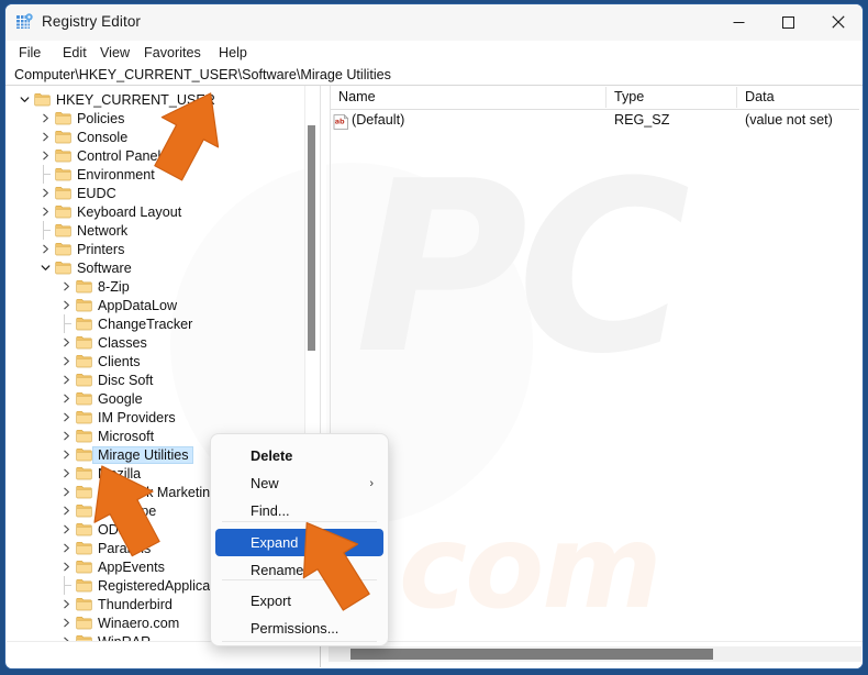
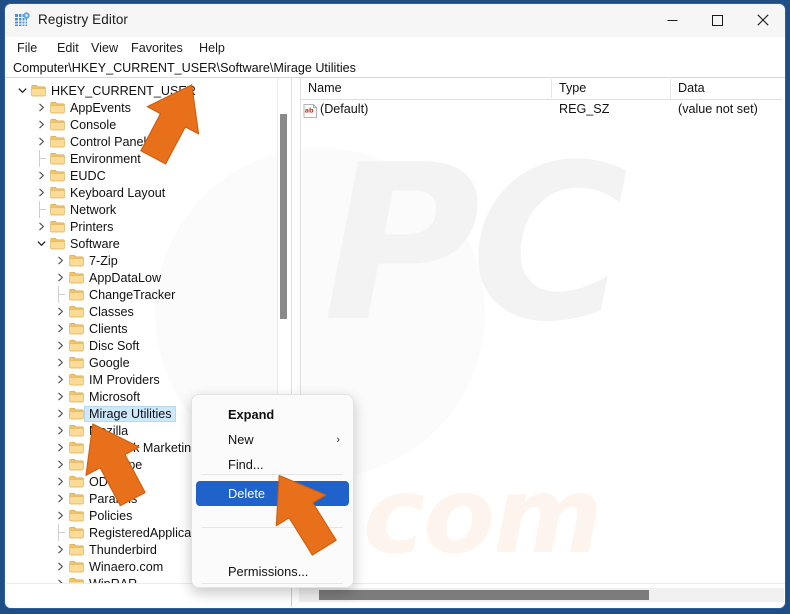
  Registry Editor
  File
  Edit
  View
  Favorites
  Help
  Computer\HKEY_CURRENT_USER\Software\Mirage Utilities
  HKEY_CURRENT_US
- Policies
+ AppEvents
  Console
  Control Panel
  Environment
  EUDC
  Keyboard Layout
  Network
  Printers
  Software
- 8-Zip
+ 7-Zip
  AppDataLow
  ChangeTracker
  Classes
  Clients
  Disc Soft
  Google
  IM Providers
  Microsoft
  Mirage Utilities
  zilla
- AppEvents
+ Policies
  RegisteredApplica
  Thunderbird
  Winaero.com
  Name
  Type
  Data
  ab
  (Default)
  REG_SZ
  (value not set)
- Delete
+ Expand
  New
  ›
  Find...
- Expand
+ Delete
- Rename
- Export
  Permissions...
